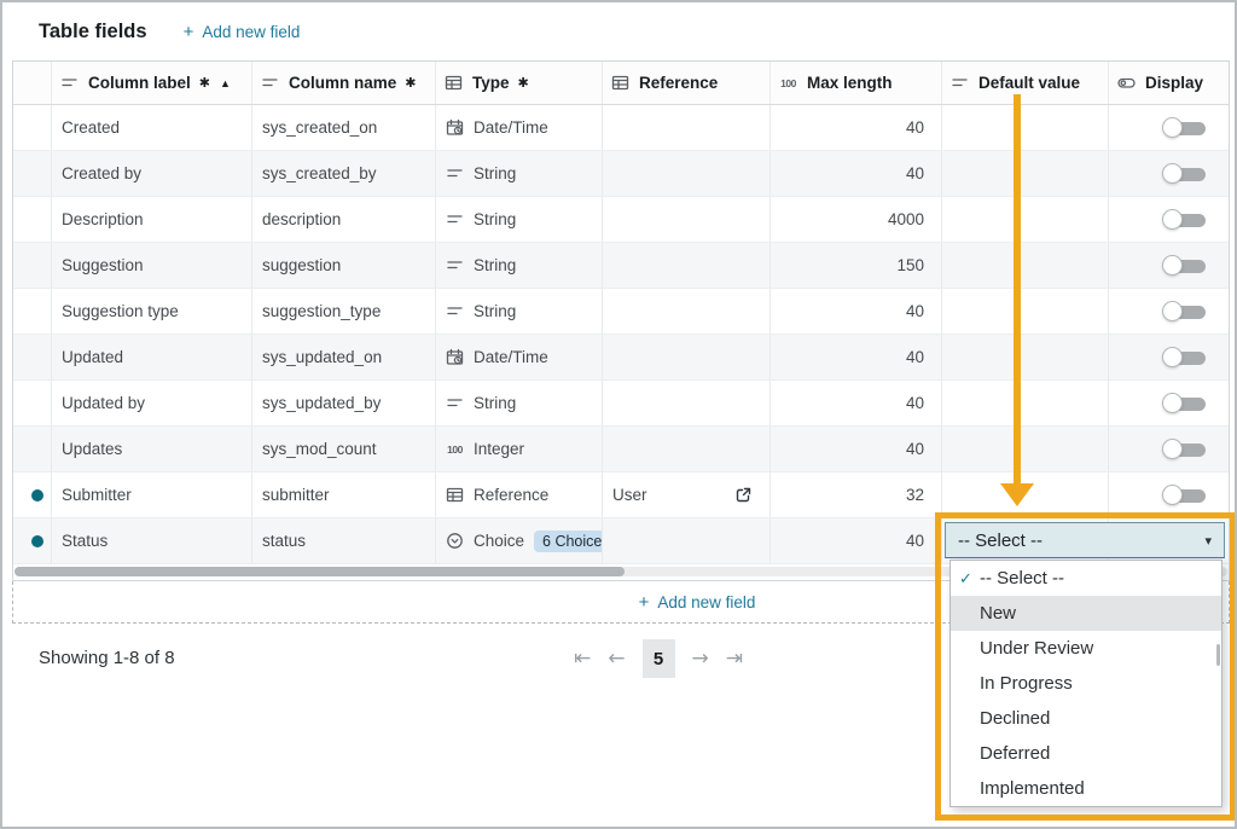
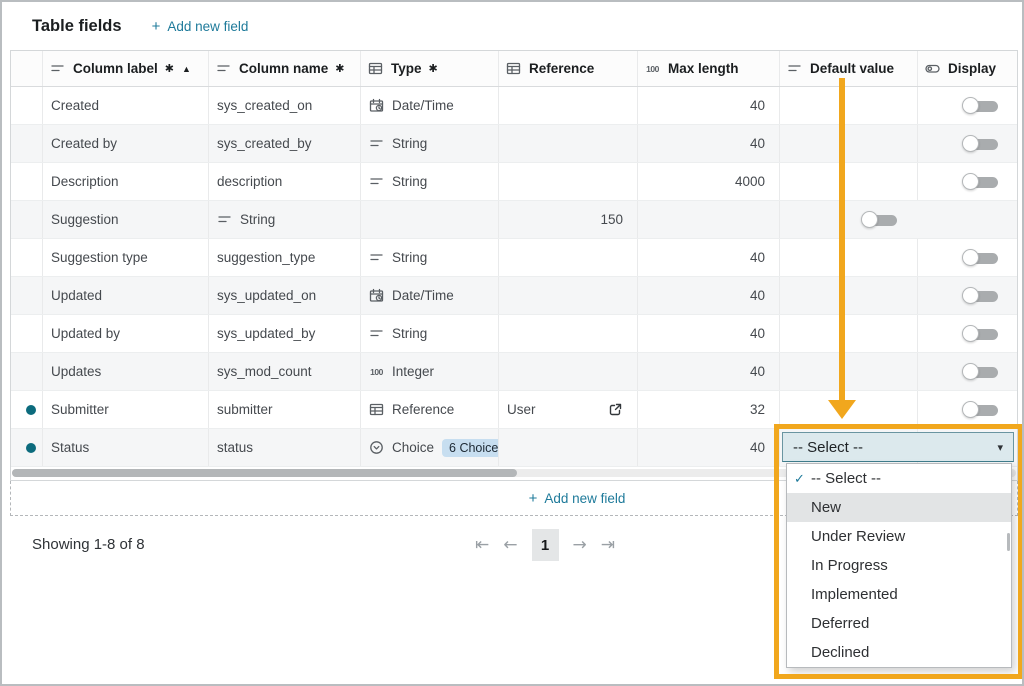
  Table fields
  +
  Add new field
  Column label
  ✱
  ▲
  Column name
  ✱
  Type
  ✱
  Reference
  100
  Max length
  Default value
  Display
  Created
  sys_created_on
  Date/Time
  40
  Created by
  sys_created_by
  String
  40
  Description
  description
  String
  4000
  Suggestion
- suggestion
  String
  150
  Suggestion type
  suggestion_type
  String
  40
  Updated
  sys_updated_on
  Date/Time
  40
  Updated by
  sys_updated_by
  String
  40
  Updates
  sys_mod_count
  100
  Integer
  40
  Submitter
  submitter
  Reference
  User
  32
  Status
  status
  Choice
  6 Choice
  40
  +
  Add new field
  Showing 1-8 of 8
  ⇤
  ←
- 5
+ 1
  →
  ⇥
  -- Select --
  ▾
  ✓
  -- Select --
  New
  Under Review
  In Progress
- Declined
+ Implemented
  Deferred
- Implemented
+ Declined
